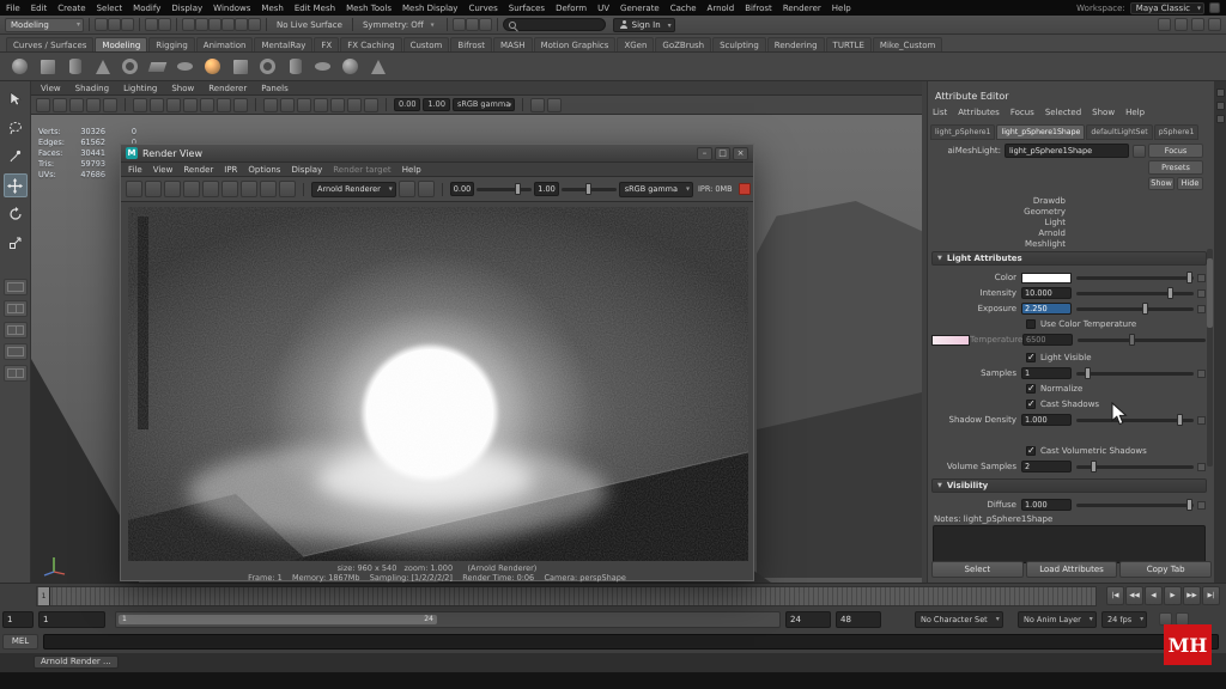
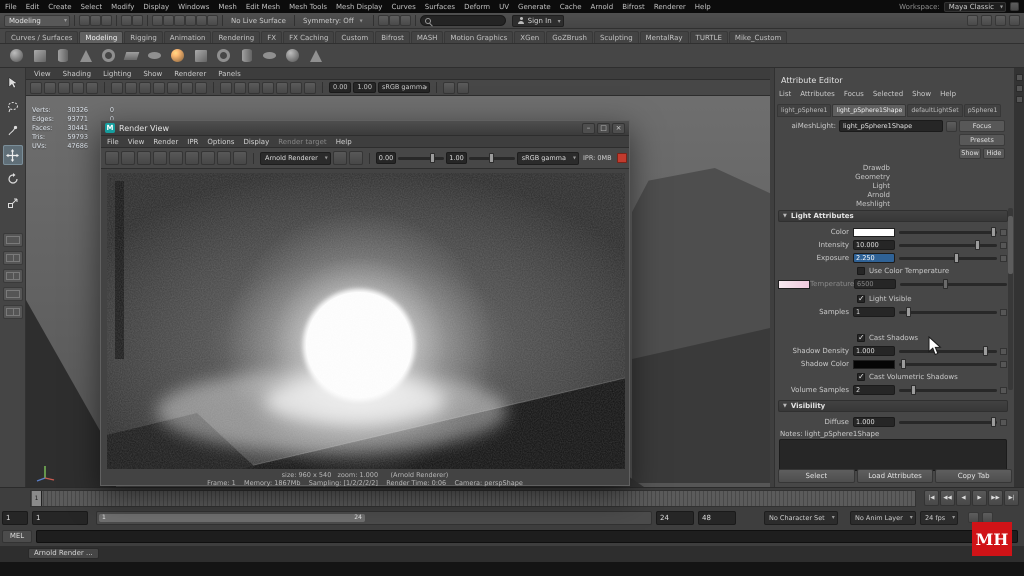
  File
  Edit
  Create
  Select
  Modify
  Display
  Windows
  Mesh
  Edit Mesh
  Mesh Tools
  Mesh Display
  Curves
  Surfaces
  Deform
  UV
  Generate
  Cache
  Arnold
  Bifrost
  Renderer
  Help
  Workspace:
  Maya Classic
  Modeling
  No Live Surface
  Symmetry: Off
  Sign In
  Curves / Surfaces
  Modeling
  Rigging
  Animation
- MentalRay
+ Rendering
  FX
  FX Caching
  Custom
  Bifrost
  MASH
  Motion Graphics
  XGen
  GoZBrush
  Sculpting
- Rendering
+ MentalRay
  TURTLE
  Mike_Custom
  View
  Shading
  Lighting
  Show
  Renderer
  Panels
  0.00
  1.00
  sRGB gamma
  Verts:
  30326
  0
  Edges:
- 61562
+ 93771
  0
  Faces:
  30441
  Tris:
  59793
  UVs:
  47686
  M
  Render View
  –
  □
  ×
  File
  View
  Render
  IPR
  Options
  Display
  Render target
  Help
  Arnold Renderer
  0.00
  1.00
  sRGB gamma
  IPR: 0MB
  size: 960 x 540 zoom: 1.000 (Arnold Renderer)
  Frame: 1 Memory: 1867Mb Sampling: [1/2/2/2/2] Render Time: 0:06 Camera: perspShape
  Attribute Editor
  List
  Attributes
  Focus
  Selected
  Show
  Help
  aiMeshLight:
  light_pSphere1Shape
  Focus
  Presets
  Show
  Hide
  Drawdb
  Geometry
  Light
  Arnold
  Meshlight
  Light Attributes
  Color
  Intensity
  10.000
  Exposure
  2.250
  Use Color Temperature
  Temperature
  6500
  Light Visible
  Samples
  1
- Normalize
  Cast Shadows
  Shadow Density
  1.000
+ Shadow Color
  Cast Volumetric Shadows
  Volume Samples
  2
  Visibility
  Diffuse
  1.000
  Notes: light_pSphere1Shape
  Select
  Load Attributes
  Copy Tab
  1
  1
  24
  48
  No Character Set
  No Anim Layer
  24 fps
  MEL
  Arnold Render ...
  MH
